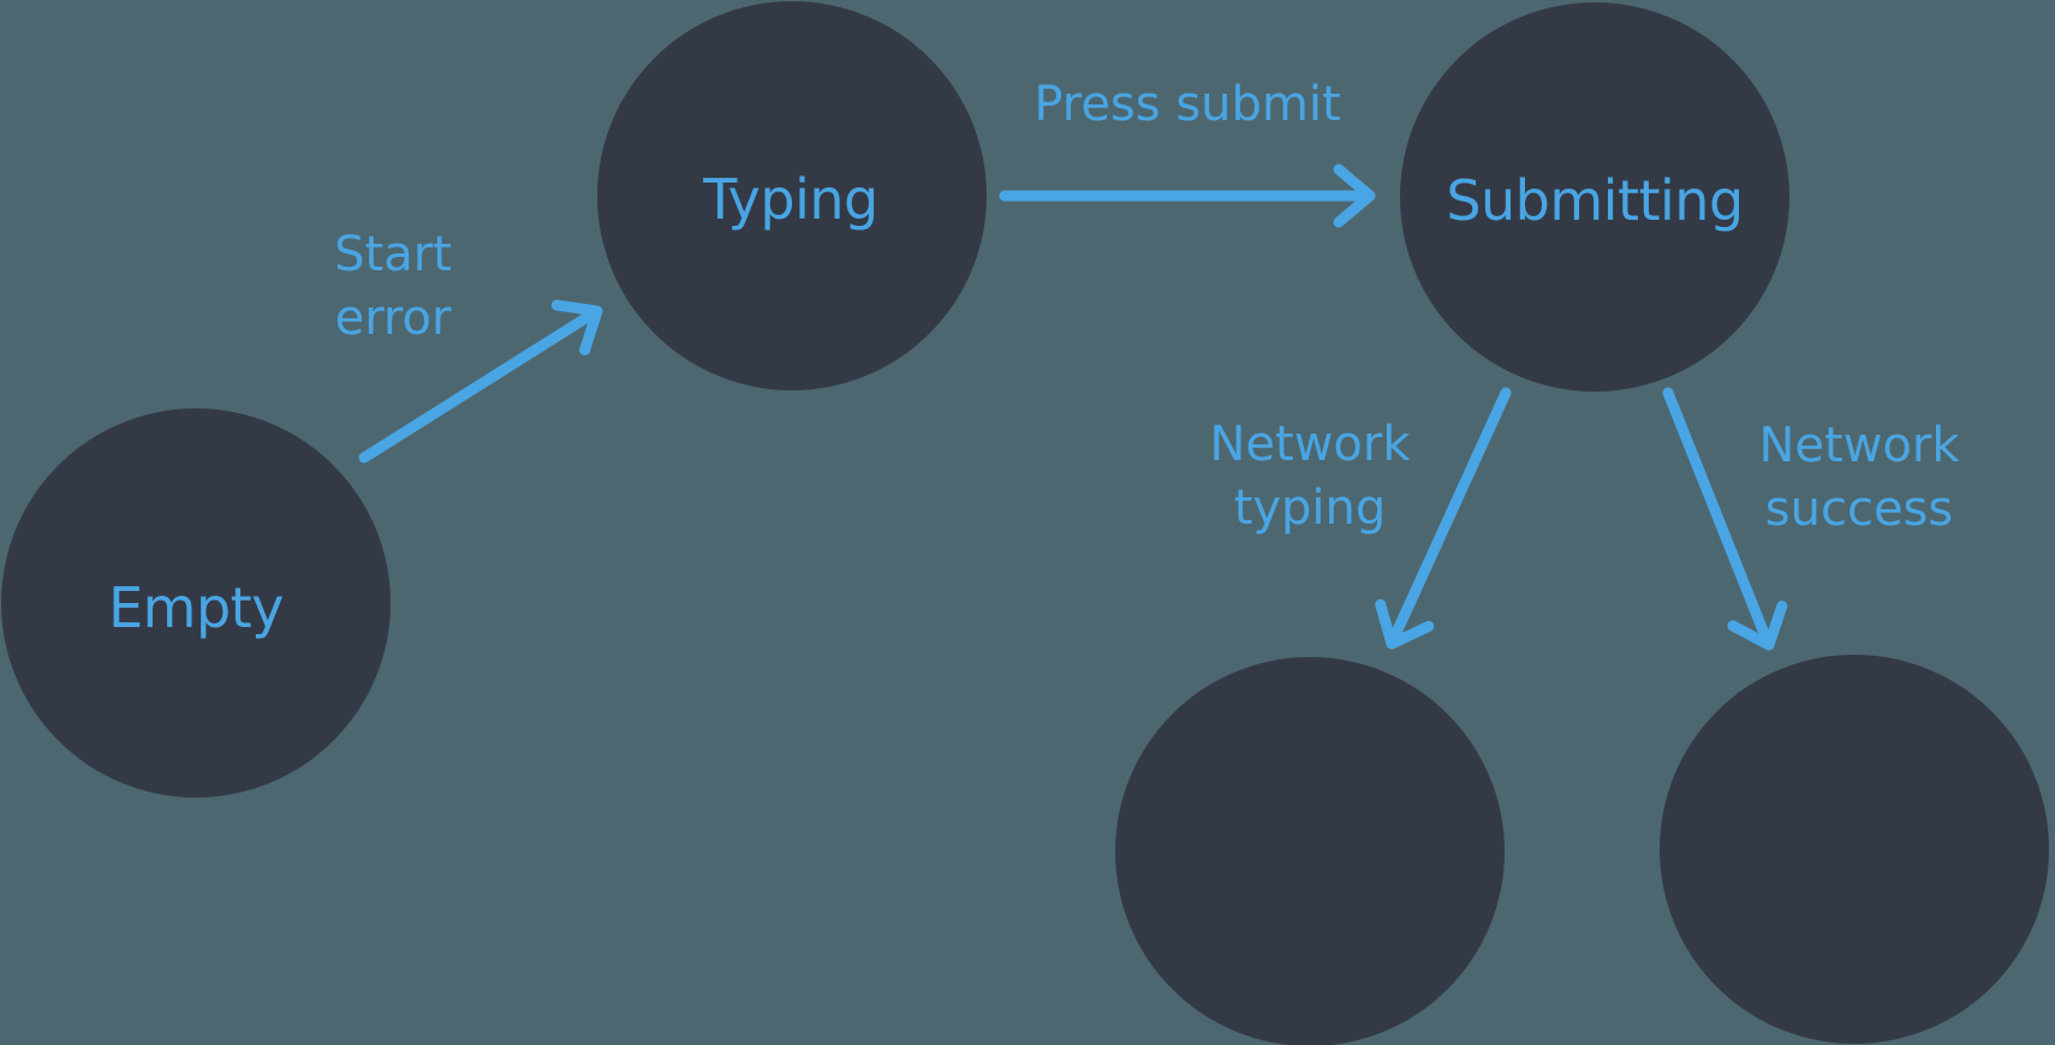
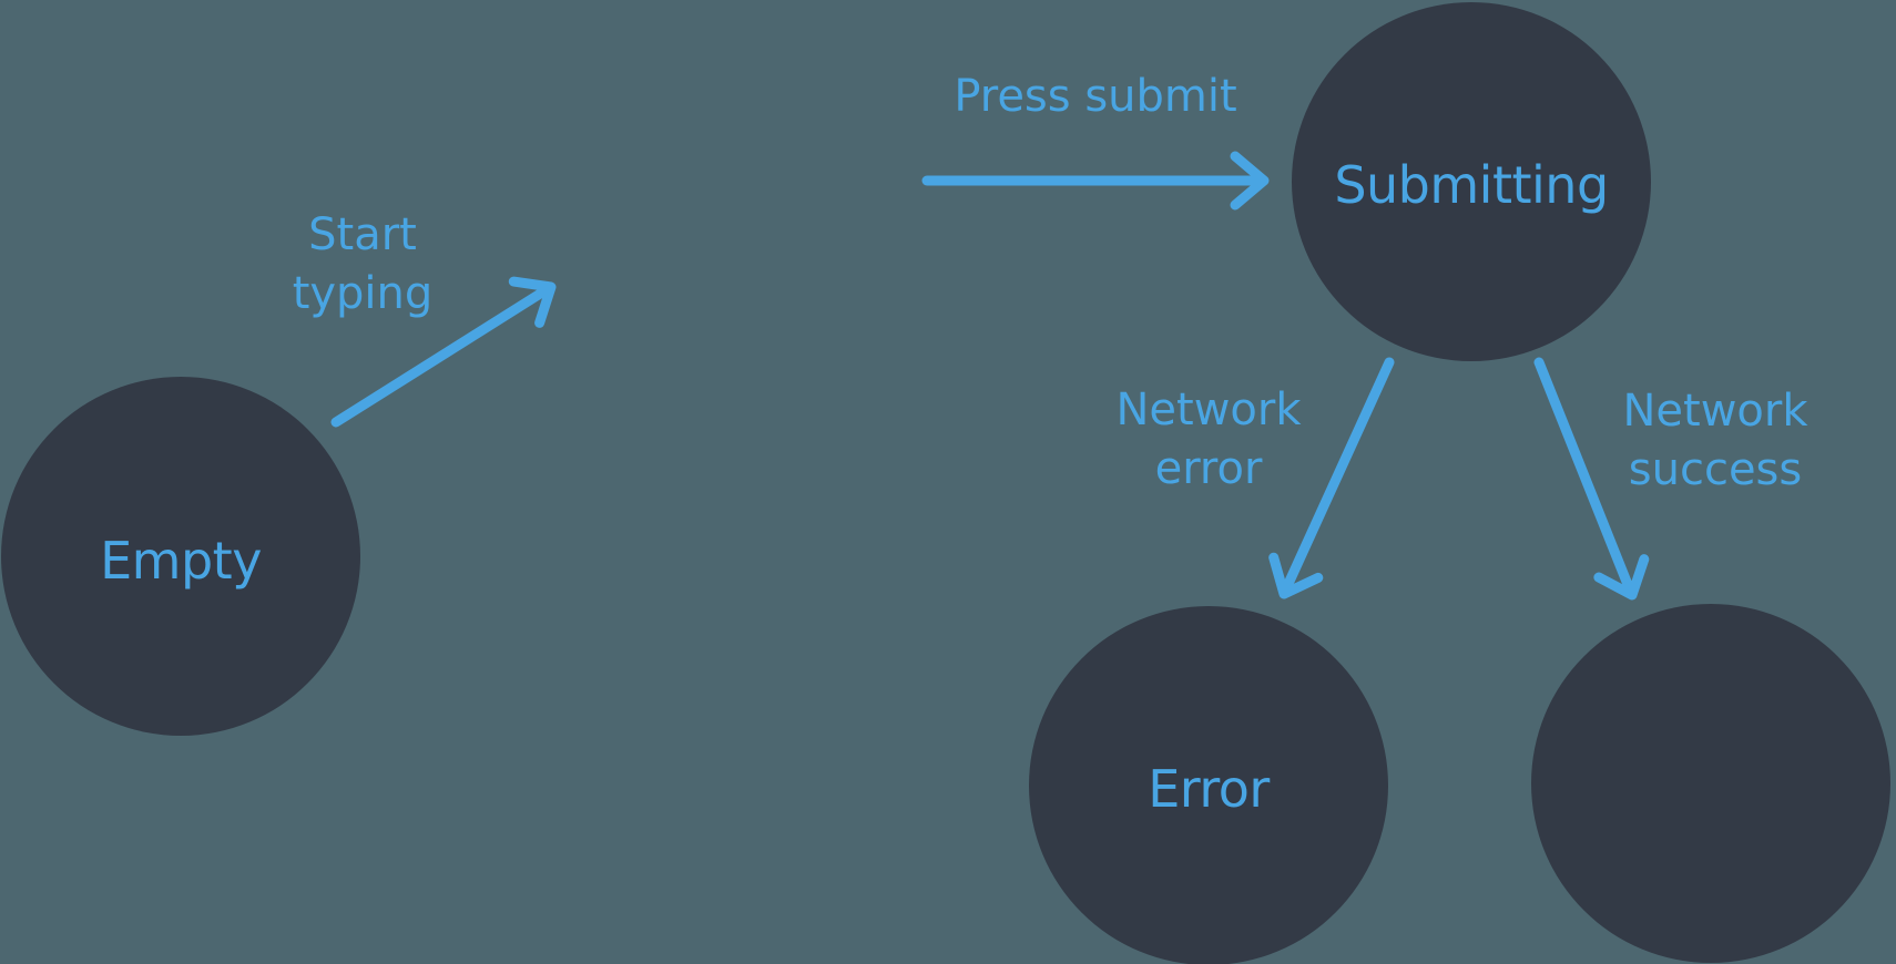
  Start
- error
+ typing
  Press submit
  Network
- typing
+ error
  Network
  success
  Empty
- Typing
  Submitting
+ Error
